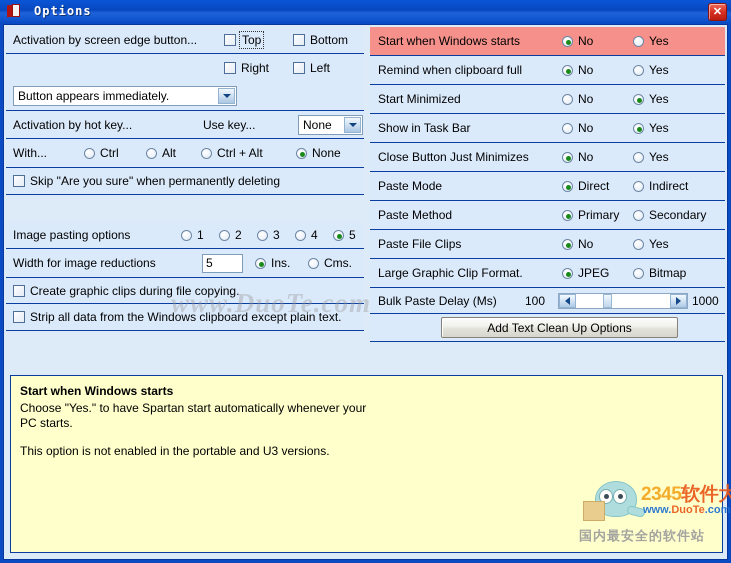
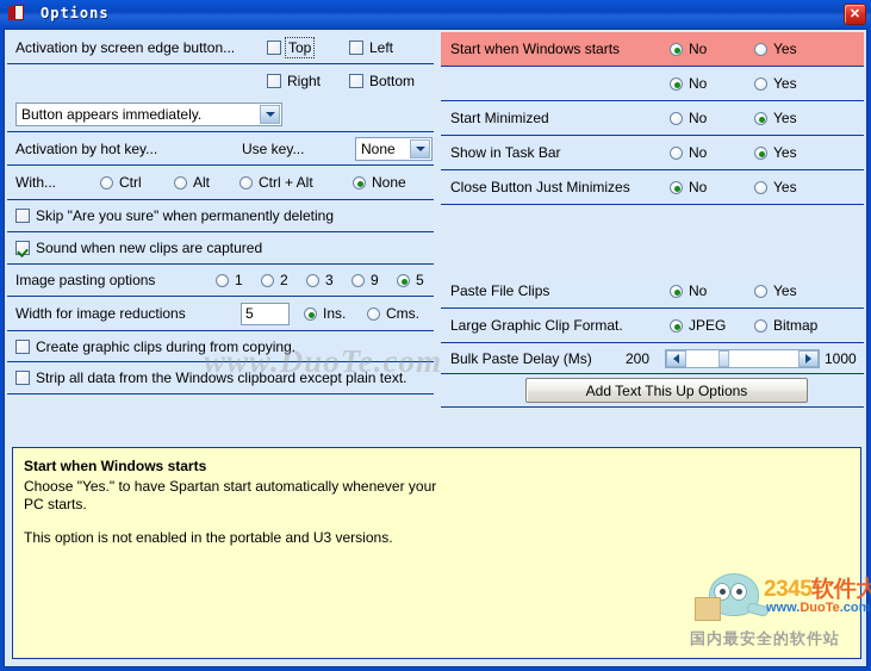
  Options
  ✕
  Activation by screen edge button...
  Top
- Bottom
+ Left
  Right
- Left
+ Bottom
  Button appears immediately.
  Activation by hot key...
  Use key...
  None
  With...
  Ctrl
  Alt
  Ctrl + Alt
  None
  Skip "Are you sure" when permanently deleting
+ Sound when new clips are captured
  Image pasting options
  1
  2
  3
- 4
+ 9
  5
  Width for image reductions
  5
  Ins.
  Cms.
- Create graphic clips during file copying.
+ Create graphic clips during from copying.
  Strip all data from the Windows clipboard except plain text.
  Start when Windows starts
  No
  Yes
- Remind when clipboard full
  No
  Yes
  Start Minimized
  No
  Yes
  Show in Task Bar
  No
  Yes
  Close Button Just Minimizes
  No
  Yes
- Paste Mode
- Direct
- Indirect
- Paste Method
- Primary
- Secondary
  Paste File Clips
  No
  Yes
  Large Graphic Clip Format.
  JPEG
  Bitmap
  Bulk Paste Delay (Ms)
- 100
+ 200
  1000
- Add Text Clean Up Options
+ Add Text This Up Options
  www.DuoTe.com
  Start when Windows starts
  Choose "Yes." to have Spartan start automatically whenever your PC starts.
  This option is not enabled in the portable and U3 versions.
  2345软件大
  www.DuoTe.com
  国内最安全的软件站
